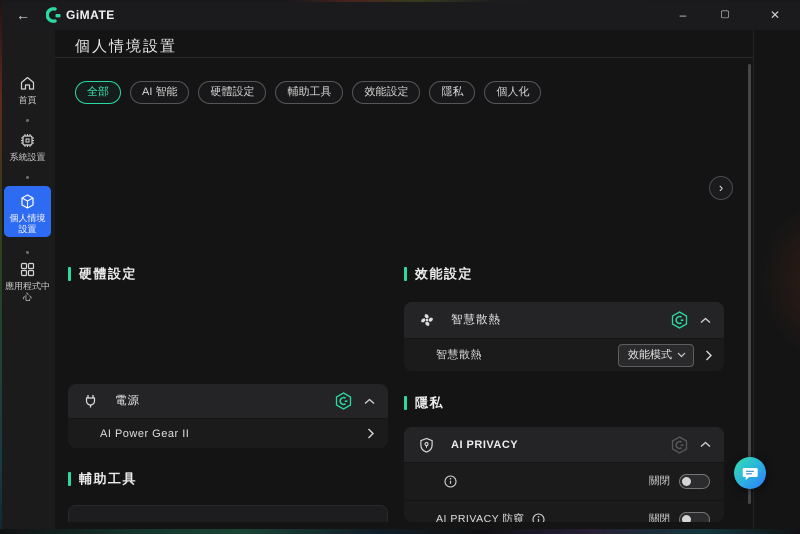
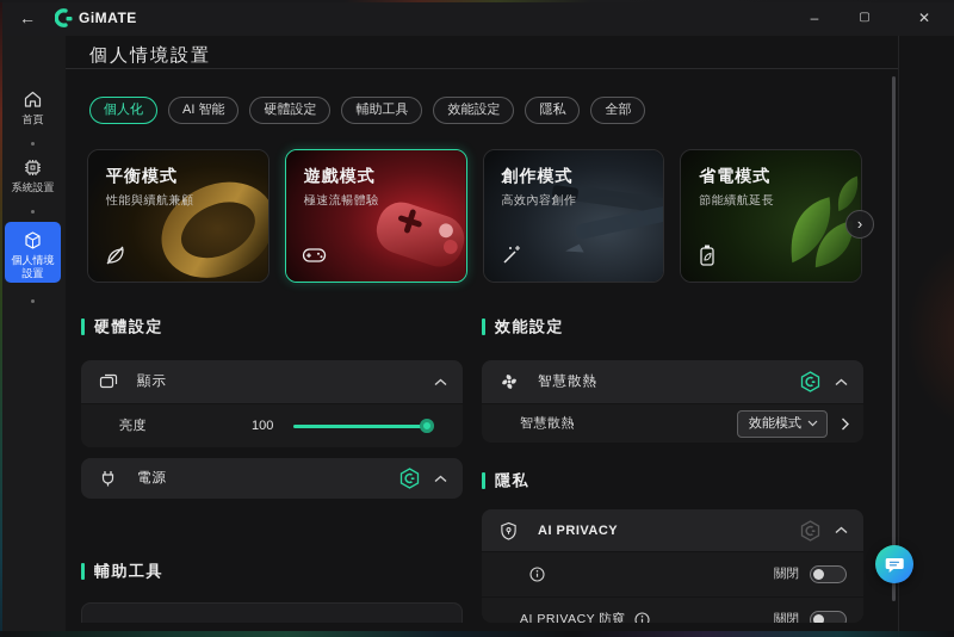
  ←
  GiMATE
  –
  ▢
  ✕
  首頁
  系統設置
  個人情境設置
- 應用程式中心
  個人情境設置
- 全部
+ 個人化
  AI 智能
  硬體設定
  輔助工具
  效能設定
  隱私
- 個人化
+ 全部
+ 平衡模式
+ 性能與續航兼顧
+ 遊戲模式
+ 極速流暢體驗
+ 創作模式
+ 高效內容創作
+ 省電模式
+ 節能續航延長
  ›
  硬體設定
+ 顯示
+ 亮度
+ 100
  電源
- AI Power Gear II
  輔助工具
  效能設定
  智慧散熱
  智慧散熱
  效能模式
  隱私
  AI PRIVACY
  關閉
  AI PRIVACY 防窺
  關閉
